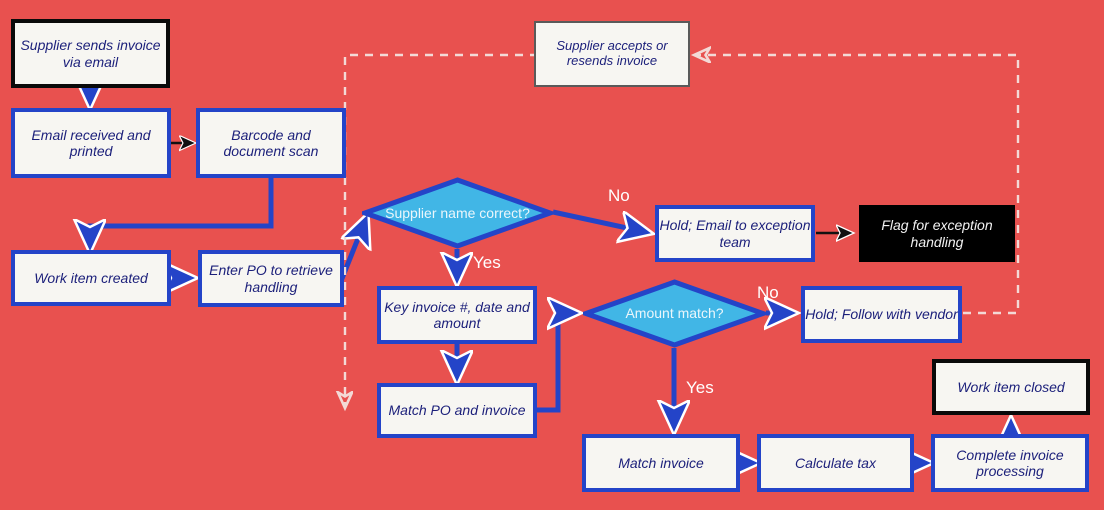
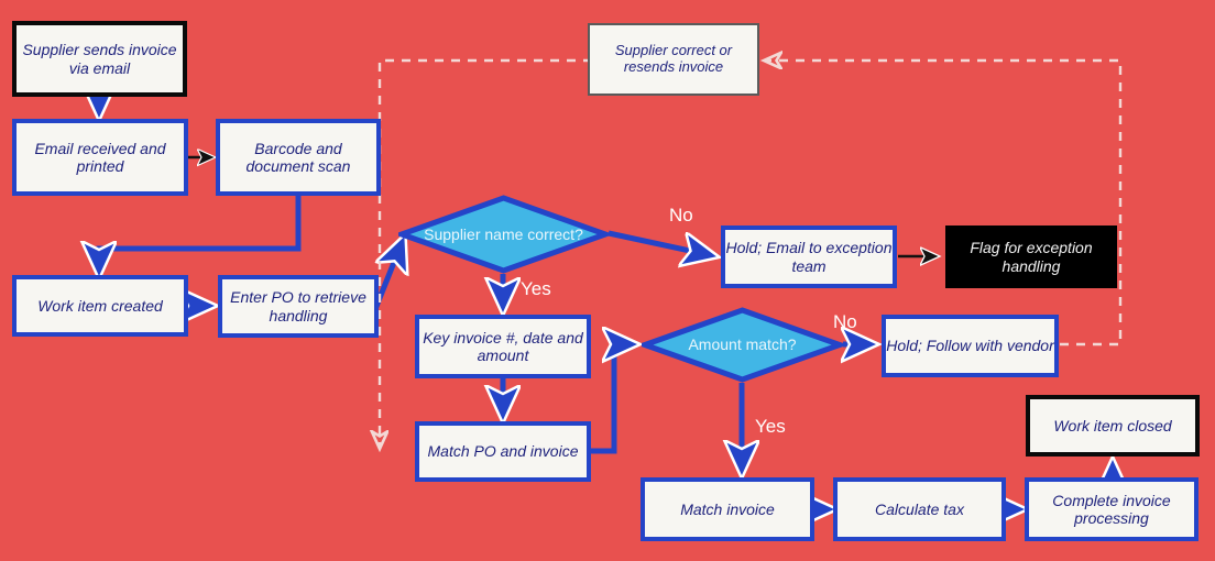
  Supplier sends invoice via email
  Email received and printed
  Barcode and document scan
  Work item created
  Enter PO to retrieve handling
- Supplier accepts or resends invoice
+ Supplier correct or resends invoice
  Supplier name correct?
  Hold; Email to exception team
  Flag for exception handling
  Key invoice #, date and amount
  Match PO and invoice
  Amount match?
  Hold; Follow with vendor
  Match invoice
  Calculate tax
  Complete invoice processing
  Work item closed
  No
  Yes
  No
  Yes
